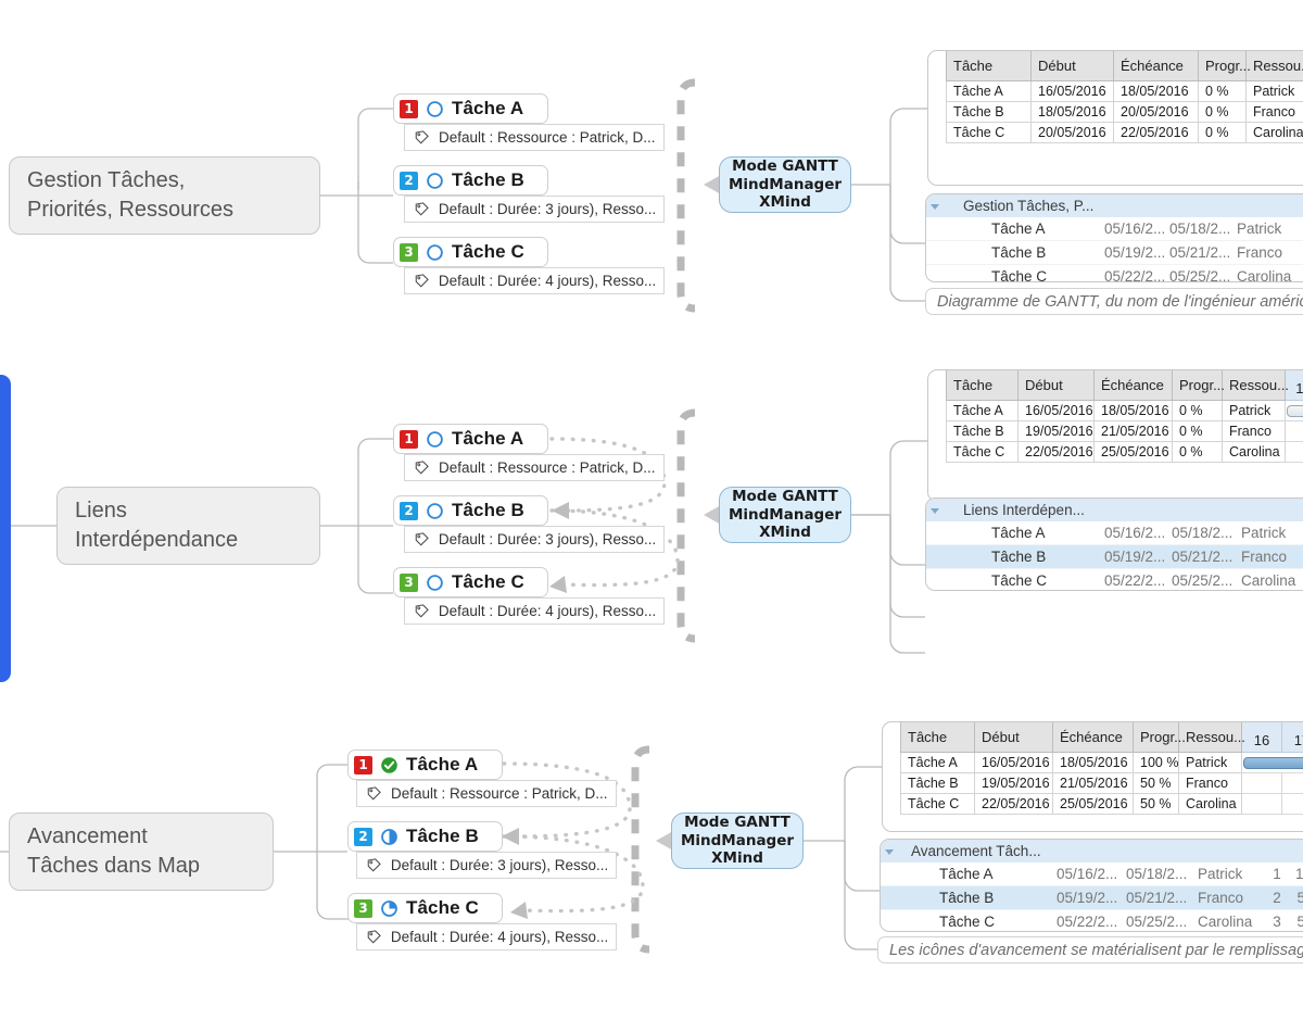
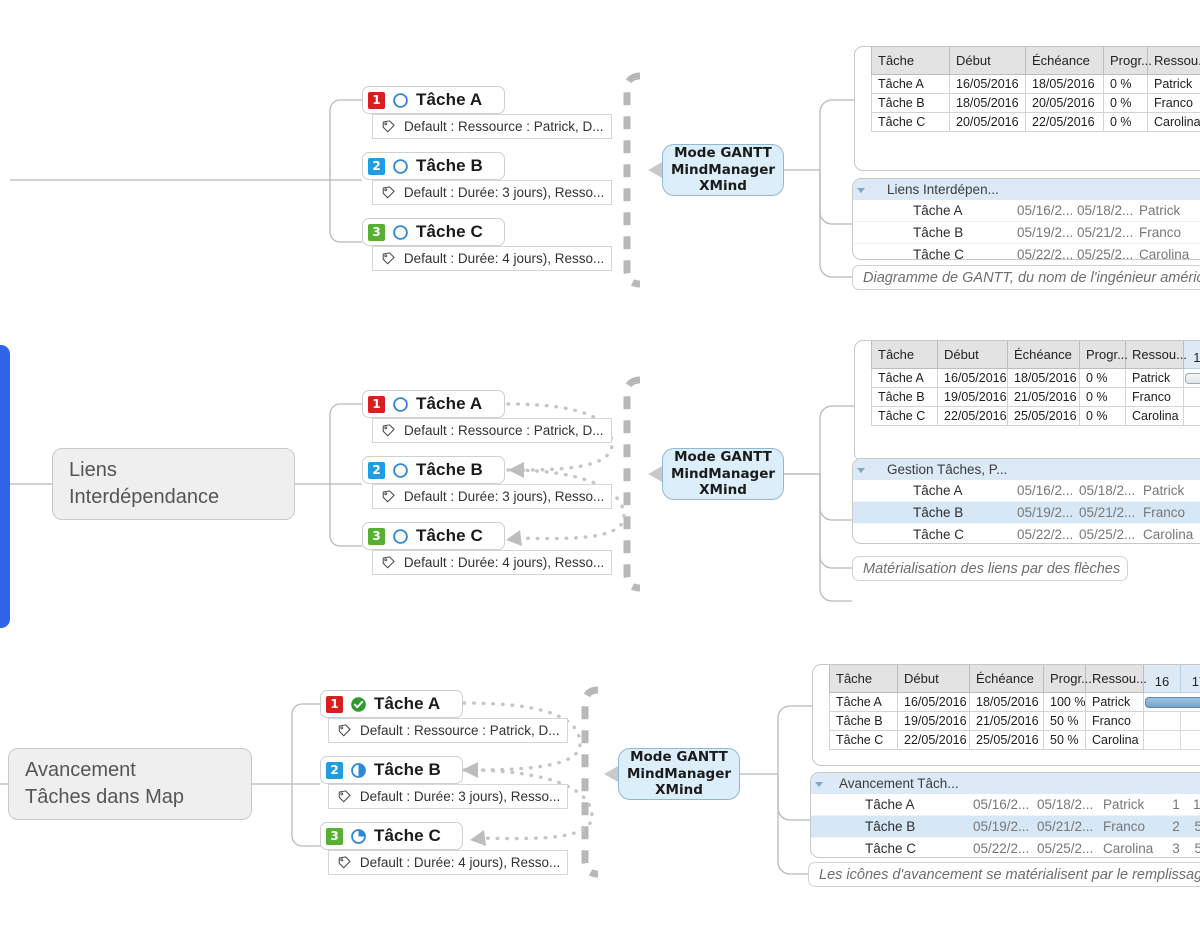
- Gestion Tâches,
- Priorités, Ressources
  1
  Tâche A
  Default : Ressource : Patrick, D...
  2
  Tâche B
  Default : Durée: 3 jours), Resso...
  3
  Tâche C
  Default : Durée: 4 jours), Resso...
  Mode GANTT
  MindManager
  XMind
  Tâche	Début	Échéance	Progr...	Ressou
  Tâche A	16/05/2016	18/05/2016	0 %	Patrick
  Tâche B	18/05/2016	20/05/2016	0 %	Franco
  Tâche C	20/05/2016	22/05/2016	0 %	Carolina
- 	Gestion Tâches, P...
+ 	Liens Interdépen...
  	Tâche A	05/16/2...	05/18/2...	Patrick
  	Tâche B	05/19/2...	05/21/2...	Franco
  	Tâche C	05/22/2...	05/25/2...	Carolina
  Diagramme de GANTT, du nom de l'ingénieur améri
  Liens
  Interdépendance
  1
  Tâche A
  Default : Ressource : Patrick, D...
  2
  Tâche B
  Default : Durée: 3 jours), Resso...
  3
  Tâche C
  Default : Durée: 4 jours), Resso...
  Mode GANTT
  MindManager
  XMind
  Tâche	Début	Échéance	Progr...	Ressou...	1
  Tâche A	16/05/2016	18/05/2016	0 %	Patrick
  Tâche B	19/05/2016	21/05/2016	0 %	Franco
  Tâche C	22/05/2016	25/05/2016	0 %	Carolina
- 	Liens Interdépen...
+ 	Gestion Tâches, P...
  	Tâche A	05/16/2...	05/18/2...	Patrick
  	Tâche B	05/19/2...	05/21/2...	Franco
  	Tâche C	05/22/2...	05/25/2...	Carolina
+ Matérialisation des liens par des flèches
  Avancement
  Tâches dans Map
  1
  Tâche A
  Default : Ressource : Patrick, D...
  2
  Tâche B
  Default : Durée: 3 jours), Resso...
  3
  Tâche C
  Default : Durée: 4 jours), Resso...
  Mode GANTT
  MindManager
  XMind
  Tâche	Début	Échéance	Progr...	Ressou...	16	1
  Tâche A	16/05/2016	18/05/2016	100 %	Patrick
  Tâche B	19/05/2016	21/05/2016	50 %	Franco
  Tâche C	22/05/2016	25/05/2016	50 %	Carolina
  	Avancement Tâch...
  	Tâche A	05/16/2...	05/18/2...	Patrick	1	1
  	Tâche B	05/19/2...	05/21/2...	Franco	2	5
  	Tâche C	05/22/2...	05/25/2...	Carolina	3	5
  Les icônes d'avancement se matérialisent par le remplissag
